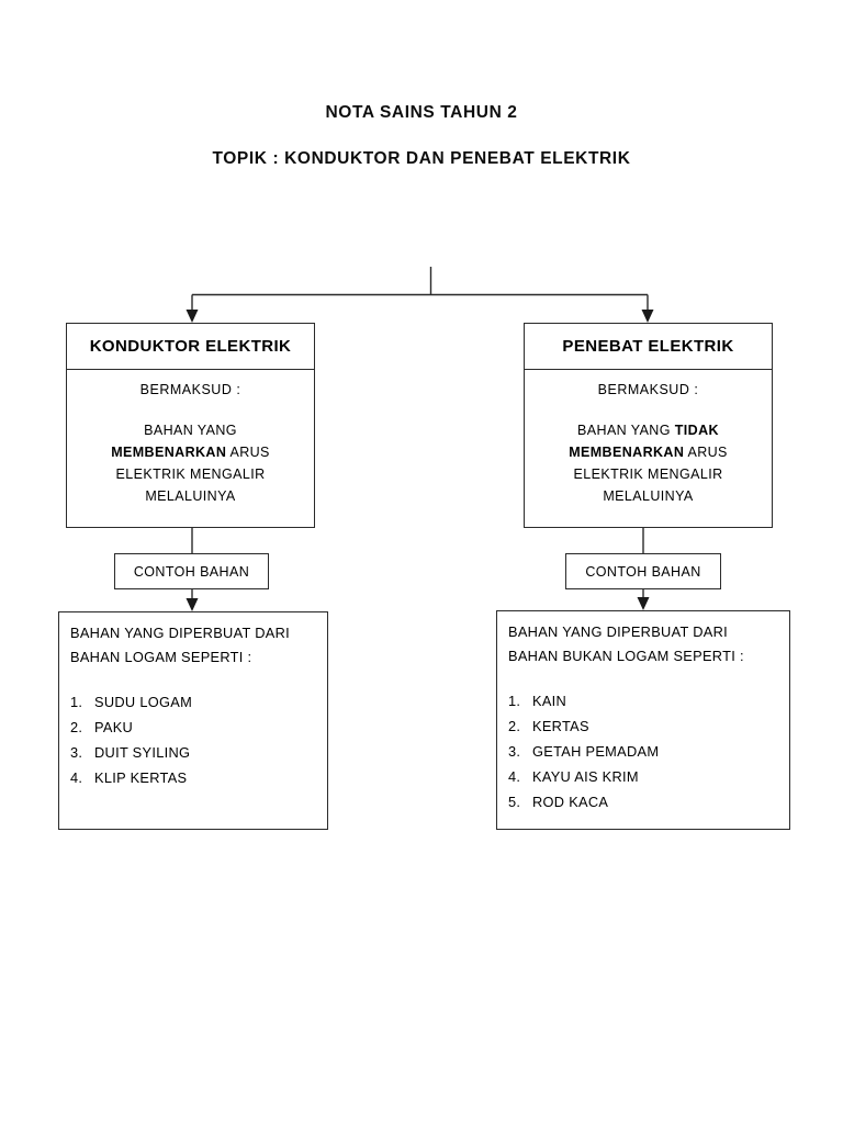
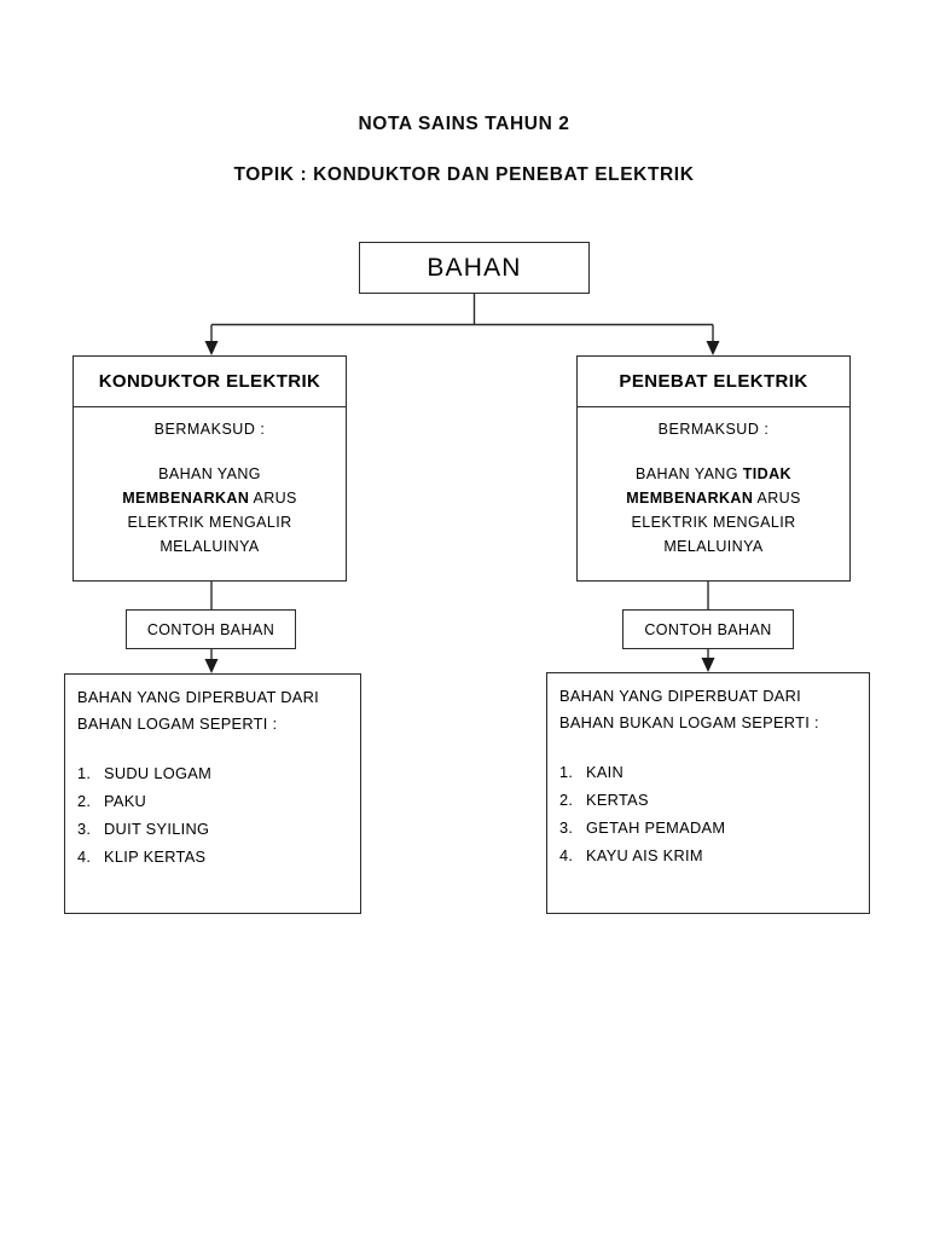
  NOTA SAINS TAHUN 2
  TOPIK : KONDUKTOR DAN PENEBAT ELEKTRIK
+ BAHAN
  KONDUKTOR ELEKTRIK
  BERMAKSUD :
  BAHAN YANG
  MEMBENARKAN ARUS
  ELEKTRIK MENGALIR
  MELALUINYA
  CONTOH BAHAN
  BAHAN YANG DIPERBUAT DARI
  BAHAN LOGAM SEPERTI :
  1. SUDU LOGAM
  2. PAKU
  3. DUIT SYILING
  4. KLIP KERTAS
  PENEBAT ELEKTRIK
  BERMAKSUD :
  BAHAN YANG TIDAK
  MEMBENARKAN ARUS
  ELEKTRIK MENGALIR
  MELALUINYA
  CONTOH BAHAN
  BAHAN YANG DIPERBUAT DARI
  BAHAN BUKAN LOGAM SEPERTI :
  1. KAIN
  2. KERTAS
  3. GETAH PEMADAM
  4. KAYU AIS KRIM
- 5. ROD KACA
